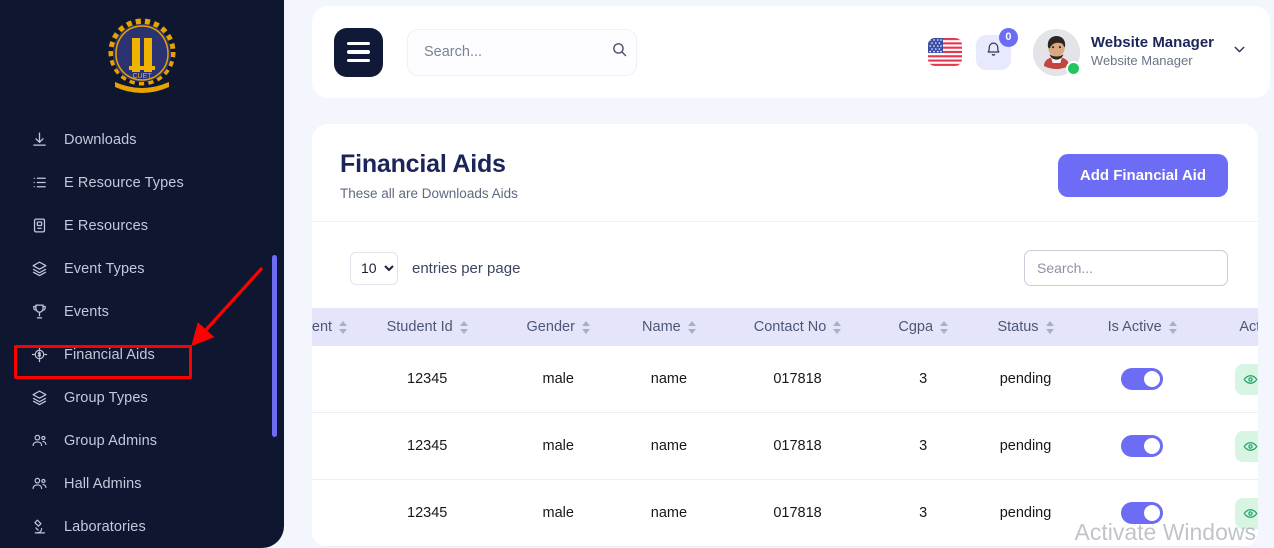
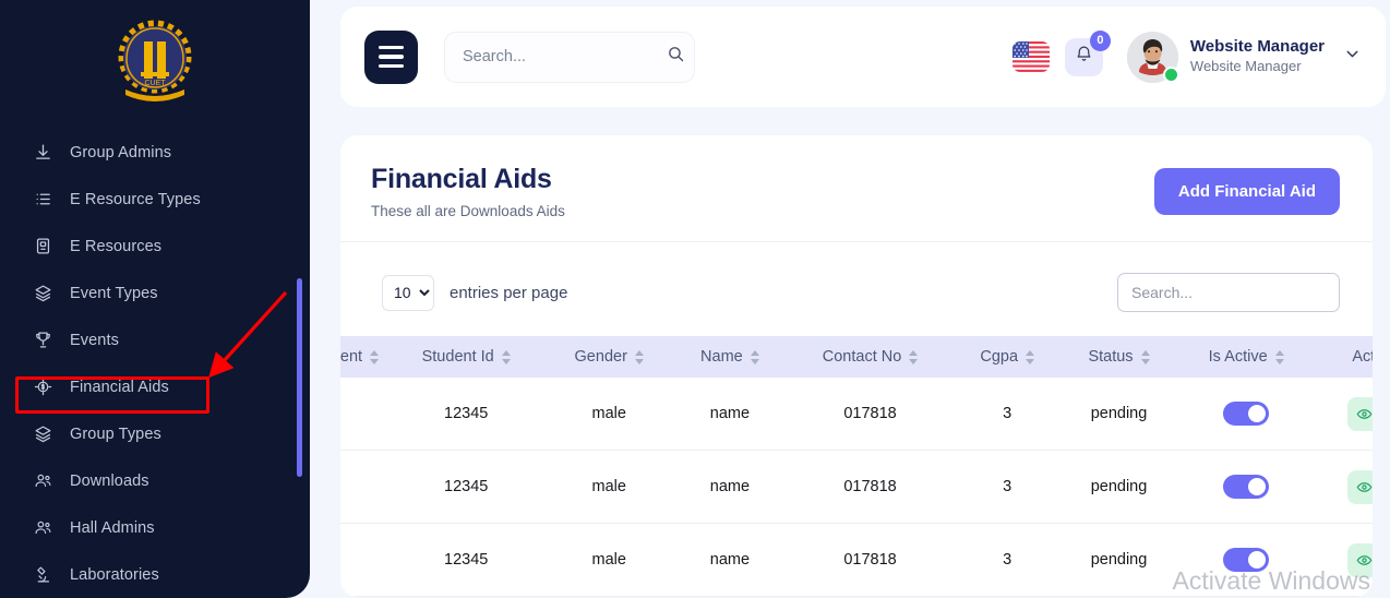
- Downloads
+ Group Admins
  E Resource Types
  E Resources
  Event Types
  Events
  Financial Aids
  Group Types
- Group Admins
+ Downloads
  Hall Admins
  Laboratories
  Search...
  0
  Website Manager
  Website Manager
  Financial Aids
  These all are Downloads Aids
  Add Financial Aid
  10
  entries per page
  Search...
  ent	Student Id	Gender	Name	Contact No	Cgpa	Status	Is Active	Ac
  	12345	male	name	017818	3	pending
  	12345	male	name	017818	3	pending
  	12345	male	name	017818	3	pending
  Activate Windows
